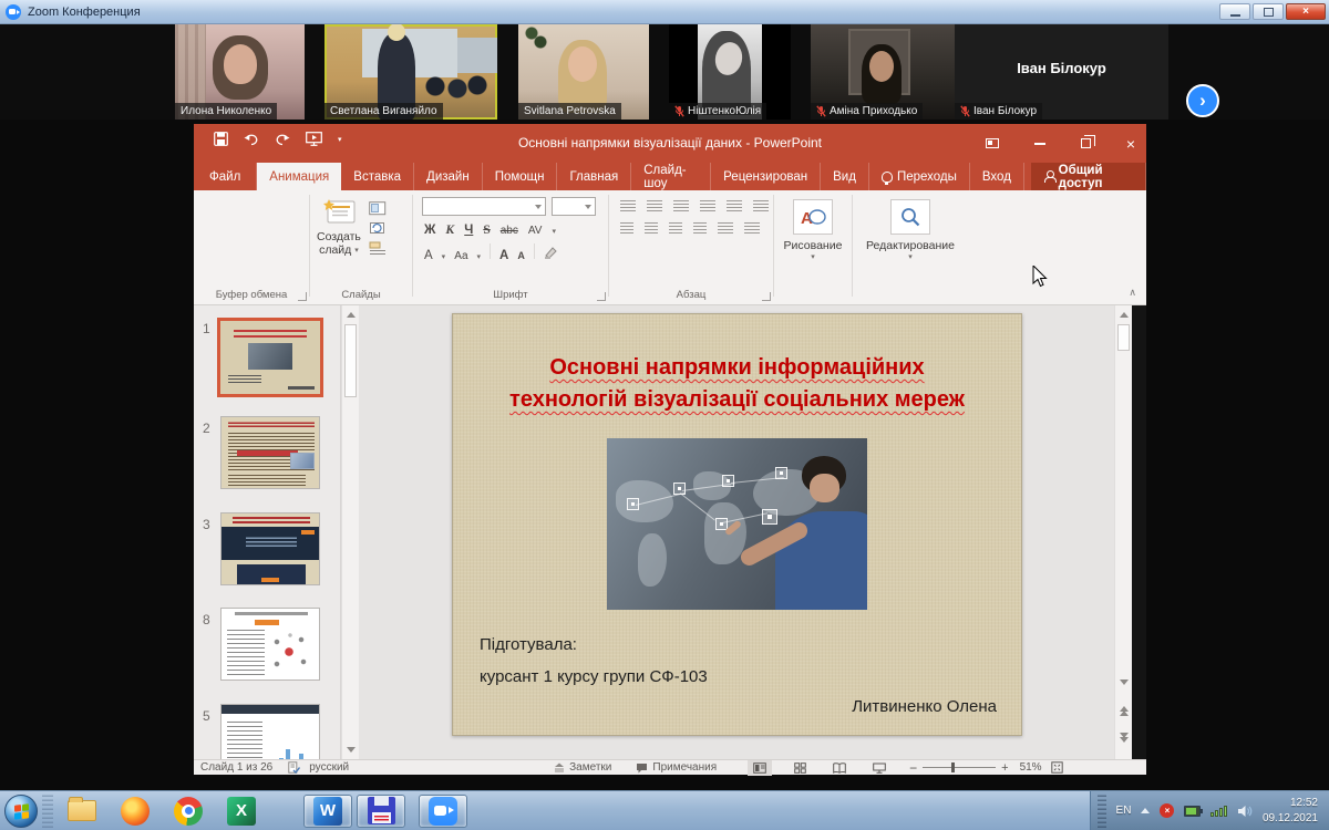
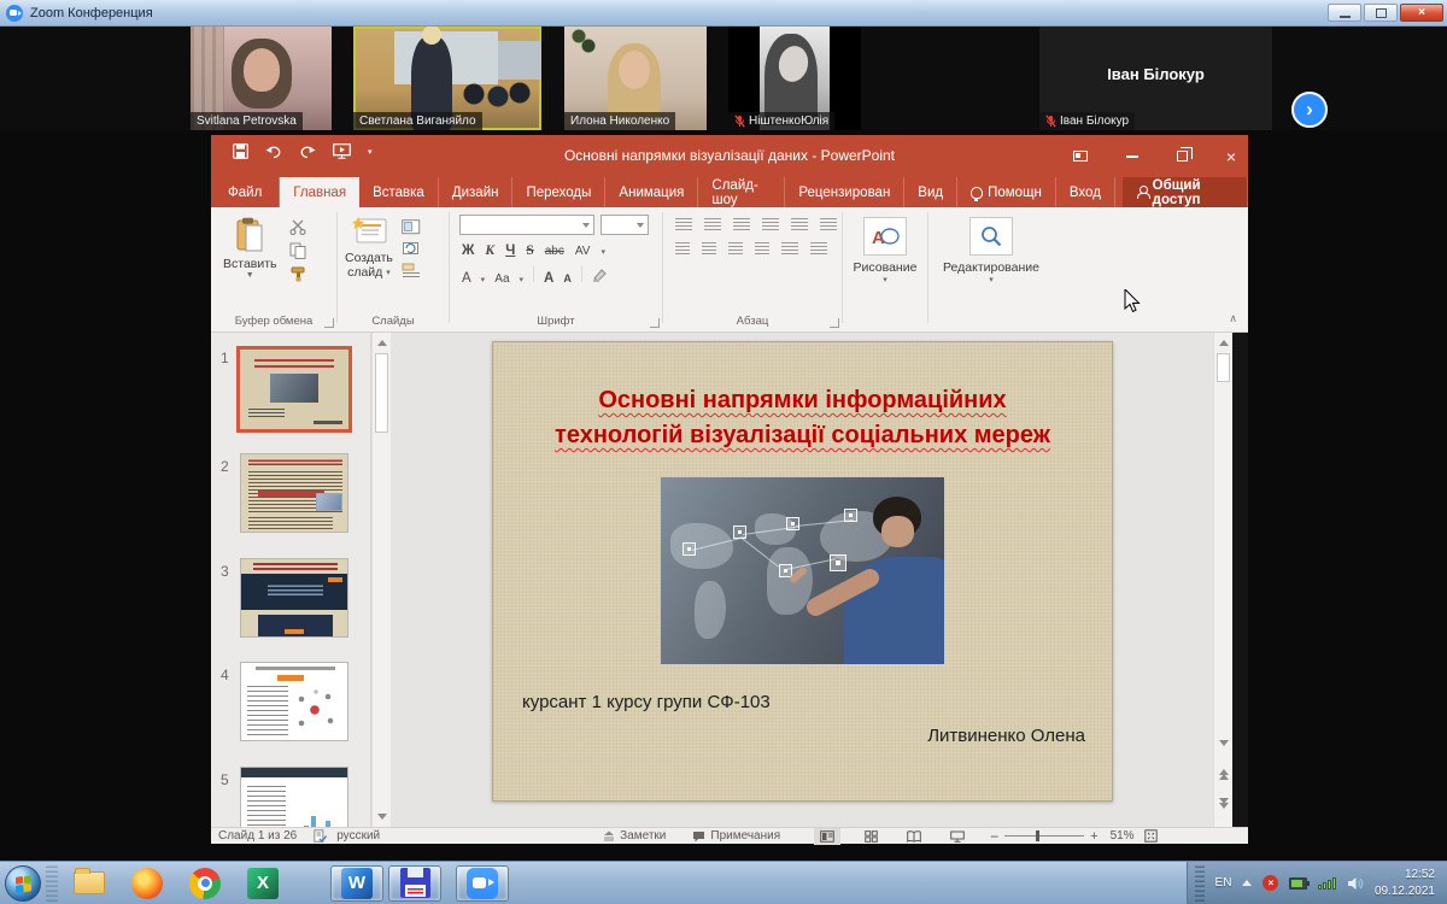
  Zoom Конференция
  ×
- Илона Николенко
+ Svitlana Petrovska
  Светлана Виганяйло
- Svitlana Petrovska
+ Илона Николенко
  НіштенкоЮлія
- Аміна Приходько
  Іван Білокур
  Іван Білокур
  ›
  Основні напрямки візуалізації даних - PowerPoint
  ×
  Файл
- Анимация
+ Главная
  Вставка
  Дизайн
- Помощн
+ Переходы
- Главная
+ Анимация
  Слайд-шоу
  Рецензирован
  Вид
- Переходы
+ Помощн
  Вход
  Общий доступ
+ Вставить
  Буфер обмена
  Создать
  слайд
  Слайды
  Ж
  К
  Ч
  S
  abc
  AV
  А
  Аа
  А
  А
  Шрифт
  Абзац
  A
  Рисование
  Редактирование
  ∧
  1
  2
  3
- 8
+ 4
  5
  Основні напрямки інформаційних
  технологій візуалізації соціальних мереж
- Підготувала:
  курсант 1 курсу групи СФ-103
  Литвиненко Олена
  Слайд 1 из 26
  русский
  Заметки
  Примечания
  −
  +
  51%
  X
  W
  EN
  ×
  12:52
  09.12.2021
